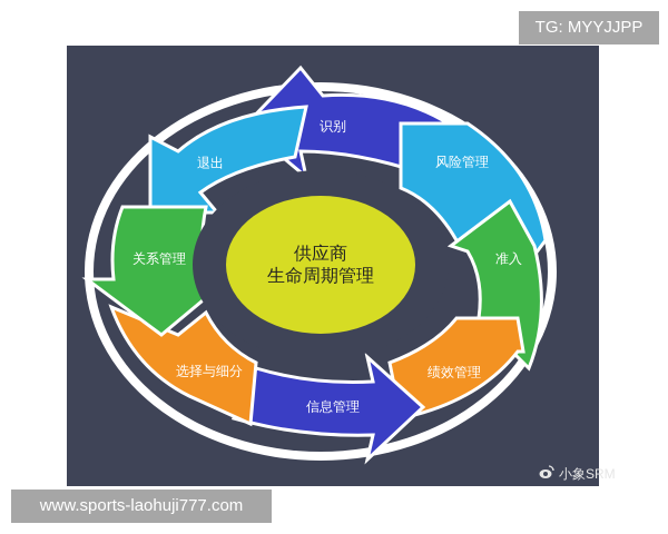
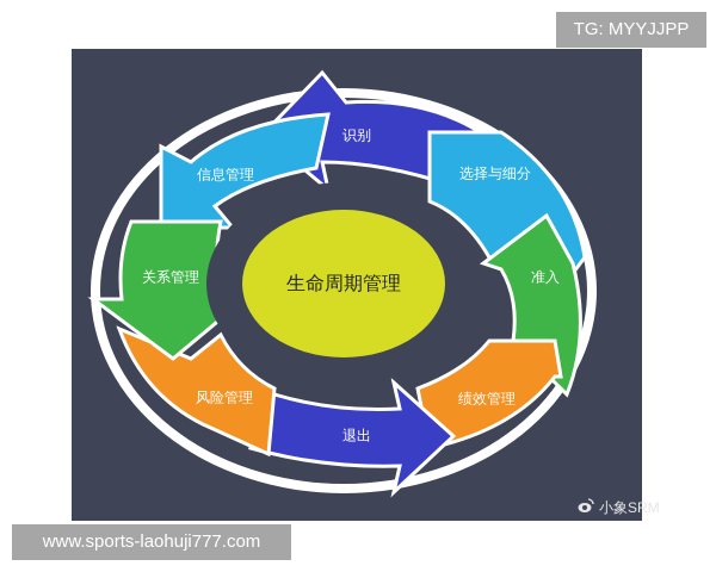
  识别
- 风险管理
+ 选择与细分
  准入
  绩效管理
- 信息管理
+ 退出
- 选择与细分
+ 风险管理
  关系管理
- 退出
+ 信息管理
- 供应商
  生命周期管理
  小象SRM
  TG: MYYJJPP
  www.sports-laohuji777.com
